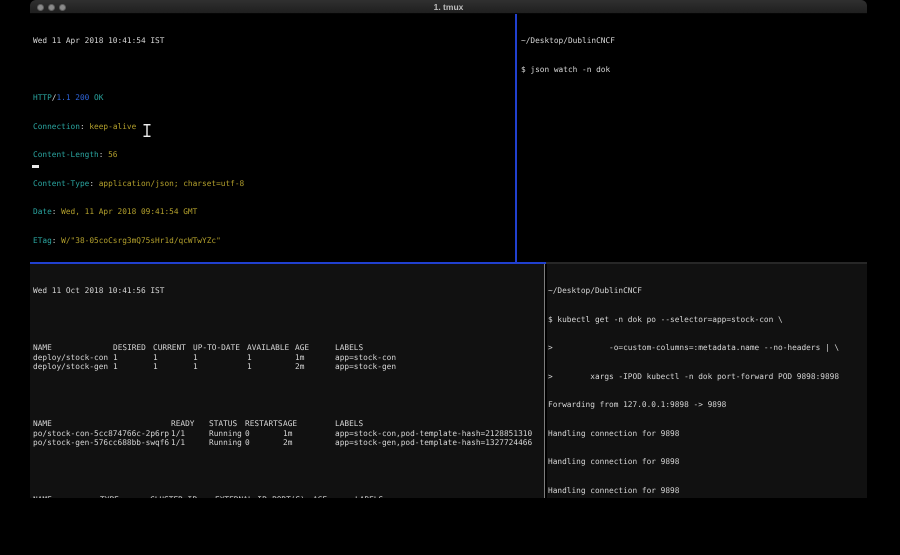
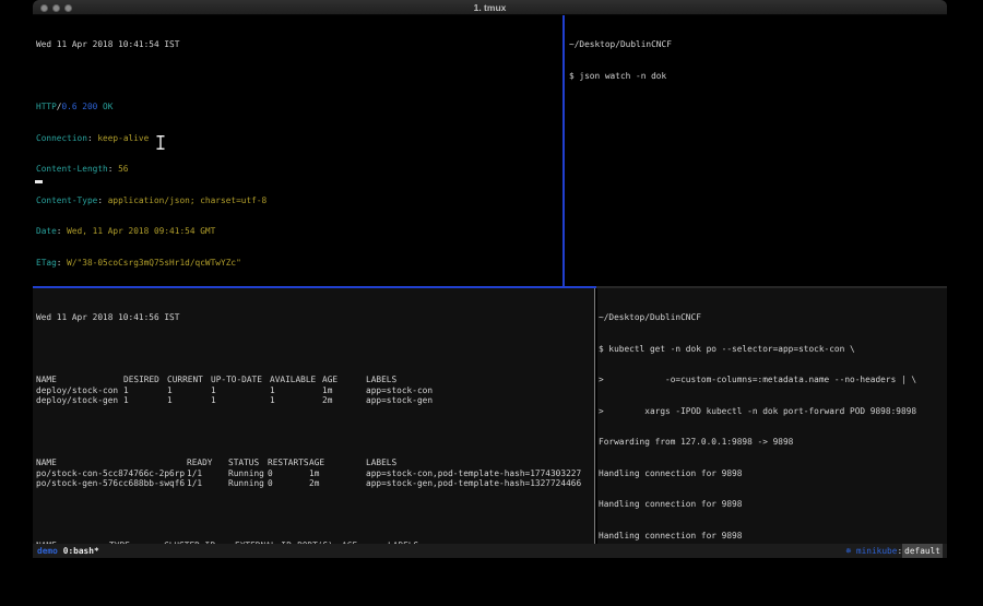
  1. tmux
  Wed 11 Apr 2018 10:41:54 IST
- HTTP/1.1 200 OK
+ HTTP/0.6 200 OK
  Connection: keep-alive
  Content-Length: 56
  Content-Type: application/json; charset=utf-8
  Date: Wed, 11 Apr 2018 09:41:54 GMT
  ETag: W/"38-05coCsrg3mQ75sHr1d/qcWTwYZc"
  ~/Desktop/DublinCNCF
  $ json watch -n dok
- Wed 11 Oct 2018 10:41:56 IST
+ Wed 11 Apr 2018 10:41:56 IST
  NAME
  DESIRED
  CURRENT
  UP-TO-DATE
  AVAILABLE
  AGE
  LABELS
  deploy/stock-con
  1
  1
  1
  1
  1m
  app=stock-con
  deploy/stock-gen
  1
  1
  1
  1
  2m
  app=stock-gen
  NAME
  READY
  STATUS
  RESTARTS
  AGE
  LABELS
  po/stock-con-5cc874766c-2p6rp
  1/1
  Running
  0
  1m
- app=stock-con,pod-template-hash=2128851310
+ app=stock-con,pod-template-hash=1774303227
  po/stock-gen-576cc688bb-swqf6
  1/1
  Running
  0
  2m
  app=stock-gen,pod-template-hash=1327724466
  ~/Desktop/DublinCNCF
  $ kubectl get -n dok po --selector=app=stock-con \
  > -o=custom-columns=:metadata.name --no-headers | \
  > xargs -IPOD kubectl -n dok port-forward POD 9898:9898
  Forwarding from 127.0.0.1:9898 -> 9898
  Handling connection for 9898
  Handling connection for 9898
  Handling connection for 9898
+ demo
+ 0:bash*
+ ☸
+ minikube
+ :
+ default
